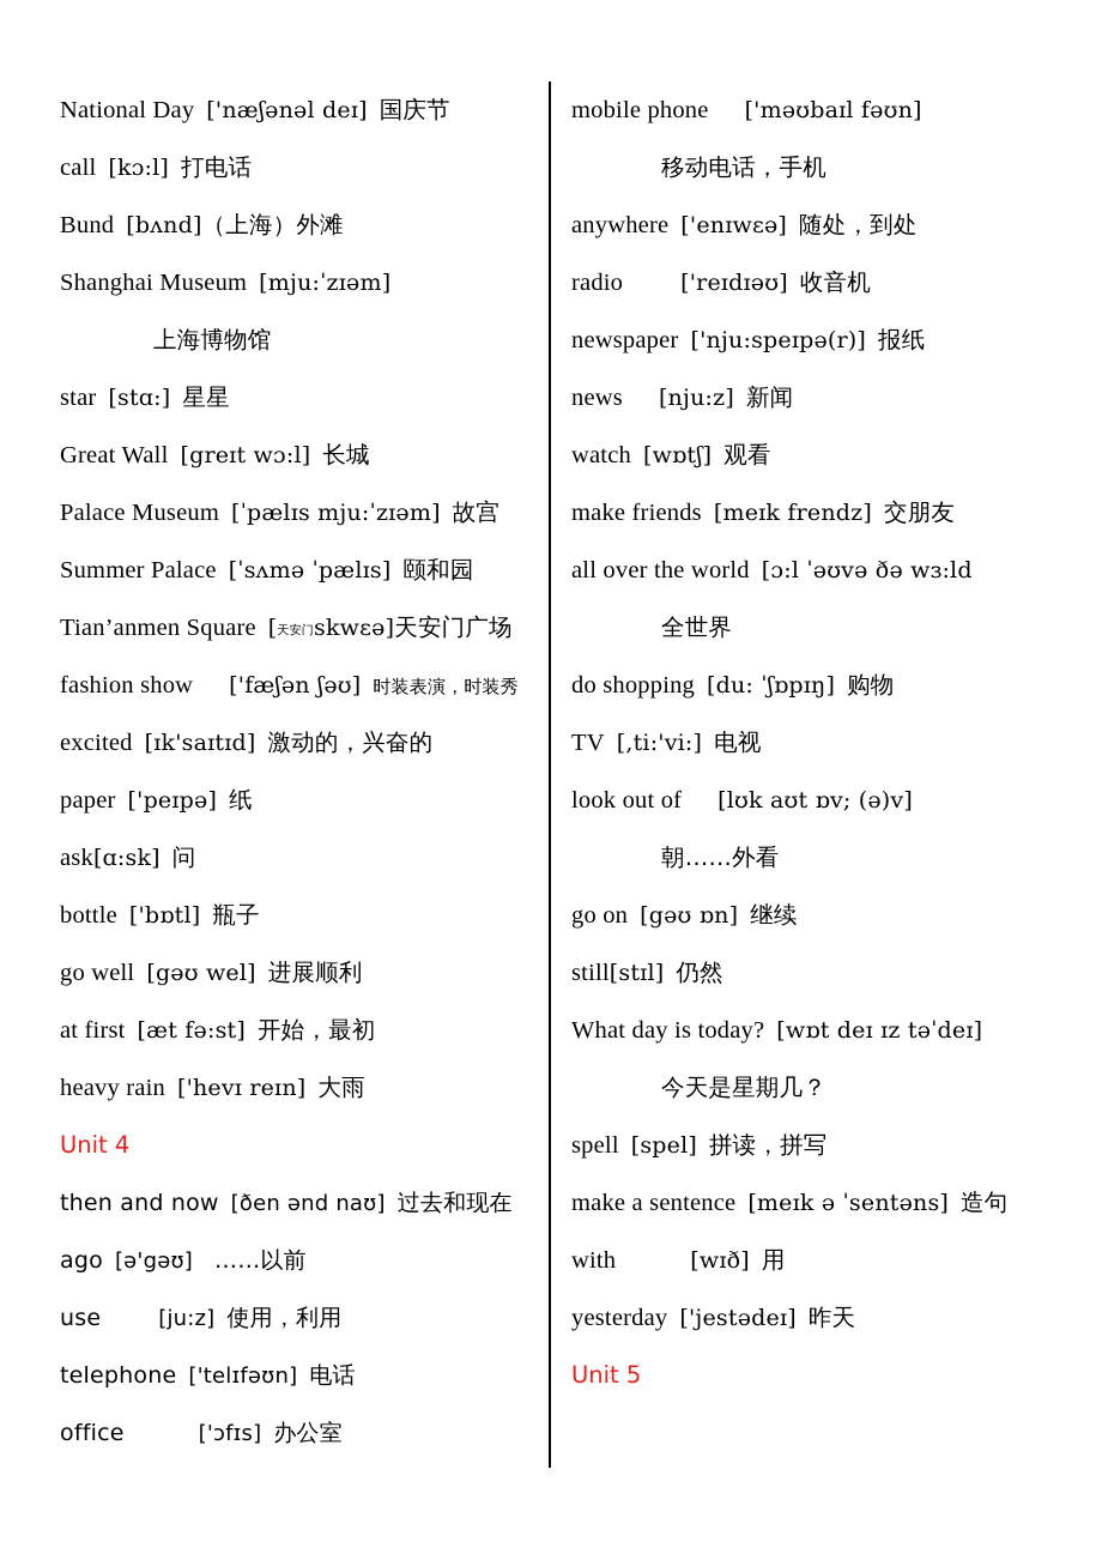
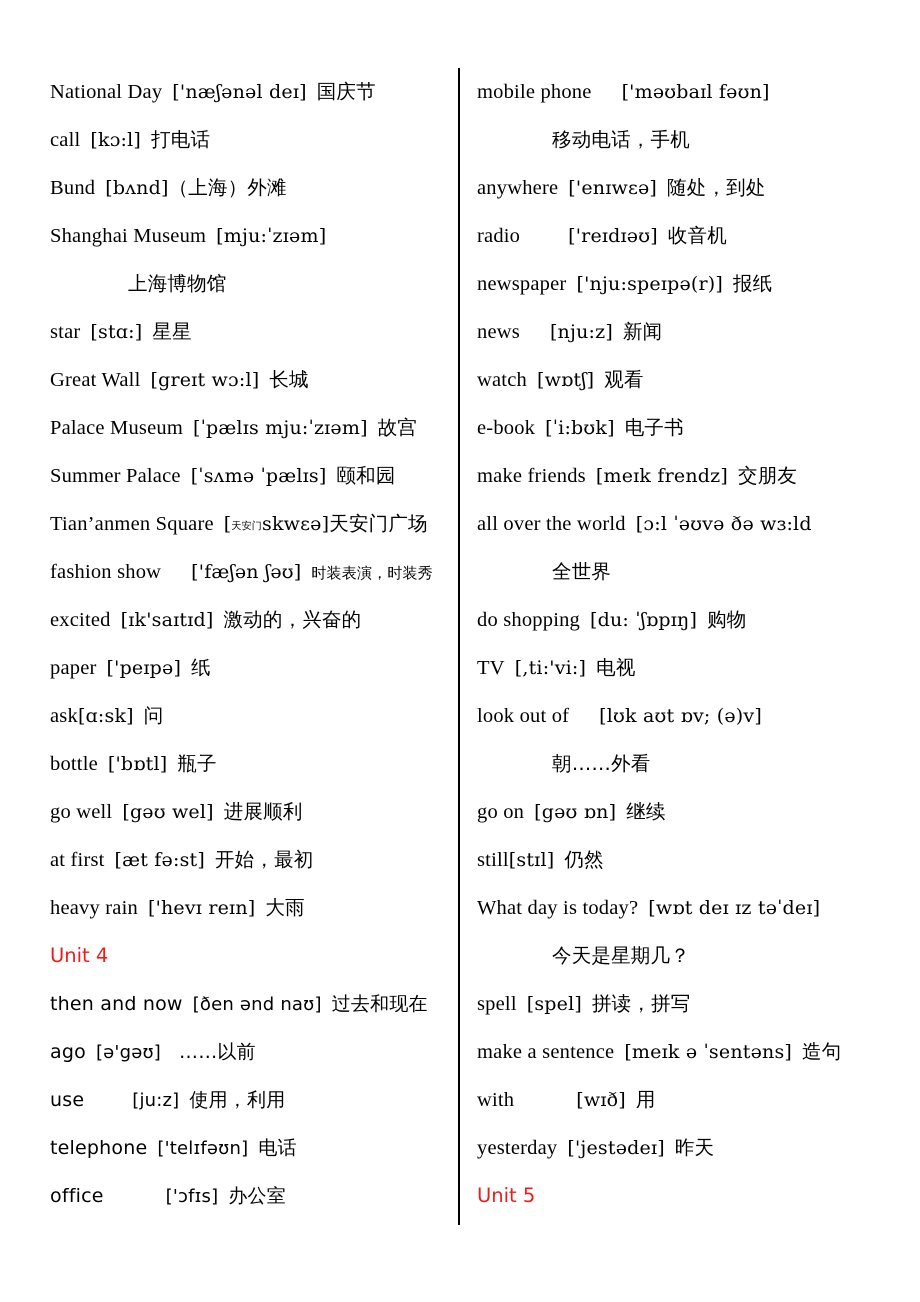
  National Day ['næʃənəl deɪ] 国庆节
  call [kɔ:l] 打电话
  Bund [bʌnd]（上海）外滩
  Shanghai Museum [mju:ˈzɪəm]
  上海博物馆
  star [stɑ:] 星星
  Great Wall [greɪt wɔ:l] 长城
  Palace Museum [ˈpælɪs mju:ˈzɪəm] 故宫
  Summer Palace [ˈsʌmə ˈpælɪs] 颐和园
  Tian’anmen Square [天安门skwεə]天安门广场
  fashion show ['fæʃən ʃəʊ] 时装表演，时装秀
  excited [ɪk'saɪtɪd] 激动的，兴奋的
  paper ['peɪpə] 纸
  ask[ɑ:sk] 问
  bottle ['bɒtl] 瓶子
  go well [gəʊ wel] 进展顺利
  at first [æt fə:st] 开始，最初
  heavy rain ['hevɪ reɪn] 大雨
  Unit 4
  then and now [ðen ənd naʊ] 过去和现在
  ago [ə'gəʊ] ……以前
  use [ju:z] 使用，利用
  telephone ['telɪfəʊn] 电话
  office ['ɔfɪs] 办公室
  mobile phone ['məʊbaɪl fəʊn]
  移动电话，手机
  anywhere ['enɪwεə] 随处，到处
  radio ['reɪdɪəʊ] 收音机
  newspaper ['nju:speɪpə(r)] 报纸
  news [nju:z] 新闻
  watch [wɒtʃ] 观看
+ e-book [ˈi:bʊk] 电子书
  make friends [meɪk frendz] 交朋友
  all over the world [ɔ:l ˈəʊvə ðə wɜ:ld
  全世界
  do shopping [du: ˈʃɒpɪŋ] 购物
  TV [,ti:'vi:] 电视
  look out of [lʊk aʊt ɒv; (ə)v]
  朝……外看
  go on [gəʊ ɒn] 继续
  still[stɪl] 仍然
  What day is today? [wɒt deɪ ɪz təˈdeɪ]
  今天是星期几？
  spell [spel] 拼读，拼写
  make a sentence [meɪk ə ˈsentəns] 造句
  with [wɪð] 用
  yesterday ['jestədeɪ] 昨天
  Unit 5
